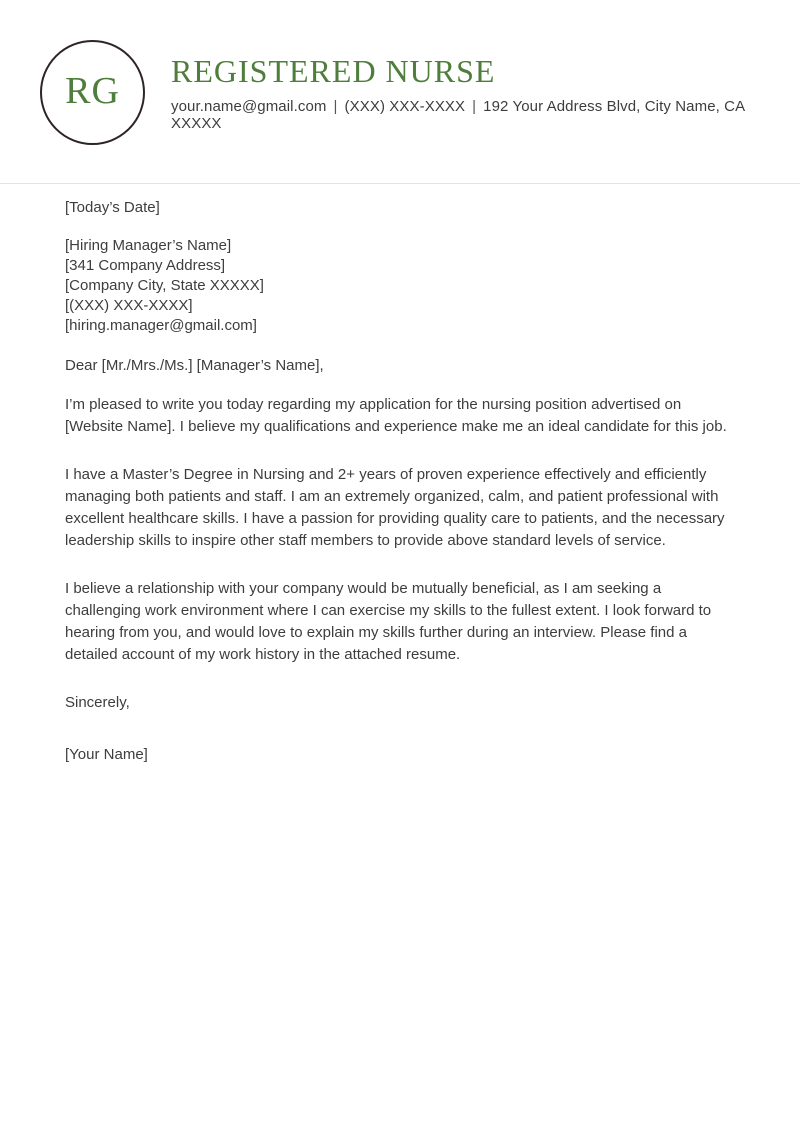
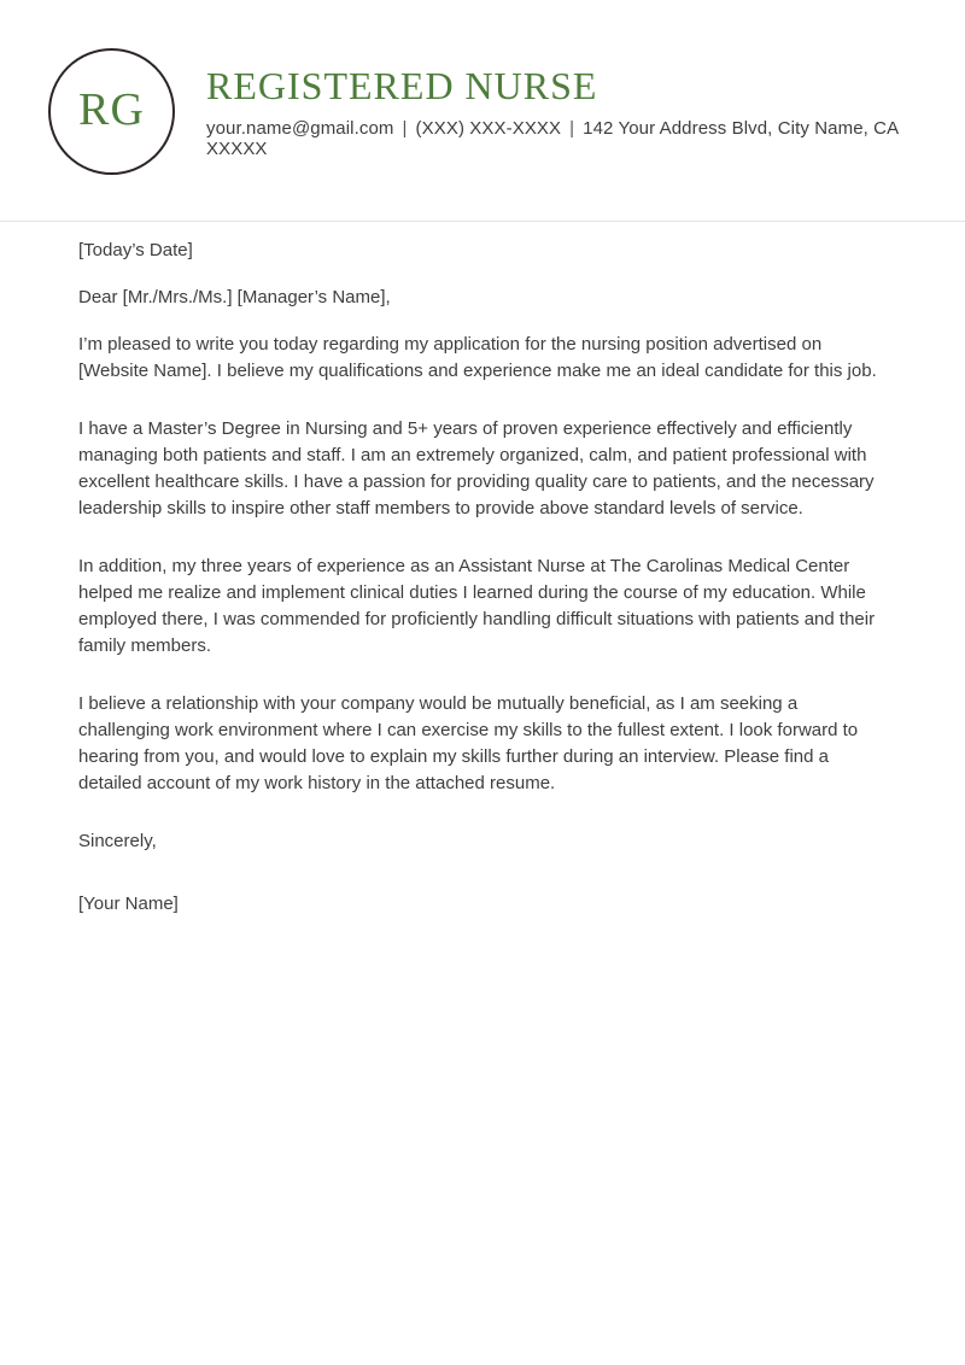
  RG
  REGISTERED NURSE
- your.name@gmail.com | (XXX) XXX-XXXX | 192 Your Address Blvd, City Name, CA XXXXX
+ your.name@gmail.com | (XXX) XXX-XXXX | 142 Your Address Blvd, City Name, CA XXXXX
  [Today’s Date]
- [Hiring Manager’s Name]
- [341 Company Address]
- [Company City, State XXXXX]
- [(XXX) XXX-XXXX]
- [hiring.manager@gmail.com]
  Dear [Mr./Mrs./Ms.] [Manager’s Name],
  I’m pleased to write you today regarding my application for the nursing position advertised on [Website Name]. I believe my qualifications and experience make me an ideal candidate for this job.
- I have a Master’s Degree in Nursing and 2+ years of proven experience effectively and efficiently managing both patients and staff. I am an extremely organized, calm, and patient professional with excellent healthcare skills. I have a passion for providing quality care to patients, and the necessary leadership skills to inspire other staff members to provide above standard levels of service.
+ I have a Master’s Degree in Nursing and 5+ years of proven experience effectively and efficiently managing both patients and staff. I am an extremely organized, calm, and patient professional with excellent healthcare skills. I have a passion for providing quality care to patients, and the necessary leadership skills to inspire other staff members to provide above standard levels of service.
+ In addition, my three years of experience as an Assistant Nurse at The Carolinas Medical Center helped me realize and implement clinical duties I learned during the course of my education. While employed there, I was commended for proficiently handling difficult situations with patients and their family members.
  I believe a relationship with your company would be mutually beneficial, as I am seeking a challenging work environment where I can exercise my skills to the fullest extent. I look forward to hearing from you, and would love to explain my skills further during an interview. Please find a detailed account of my work history in the attached resume.
  Sincerely,
  [Your Name]
